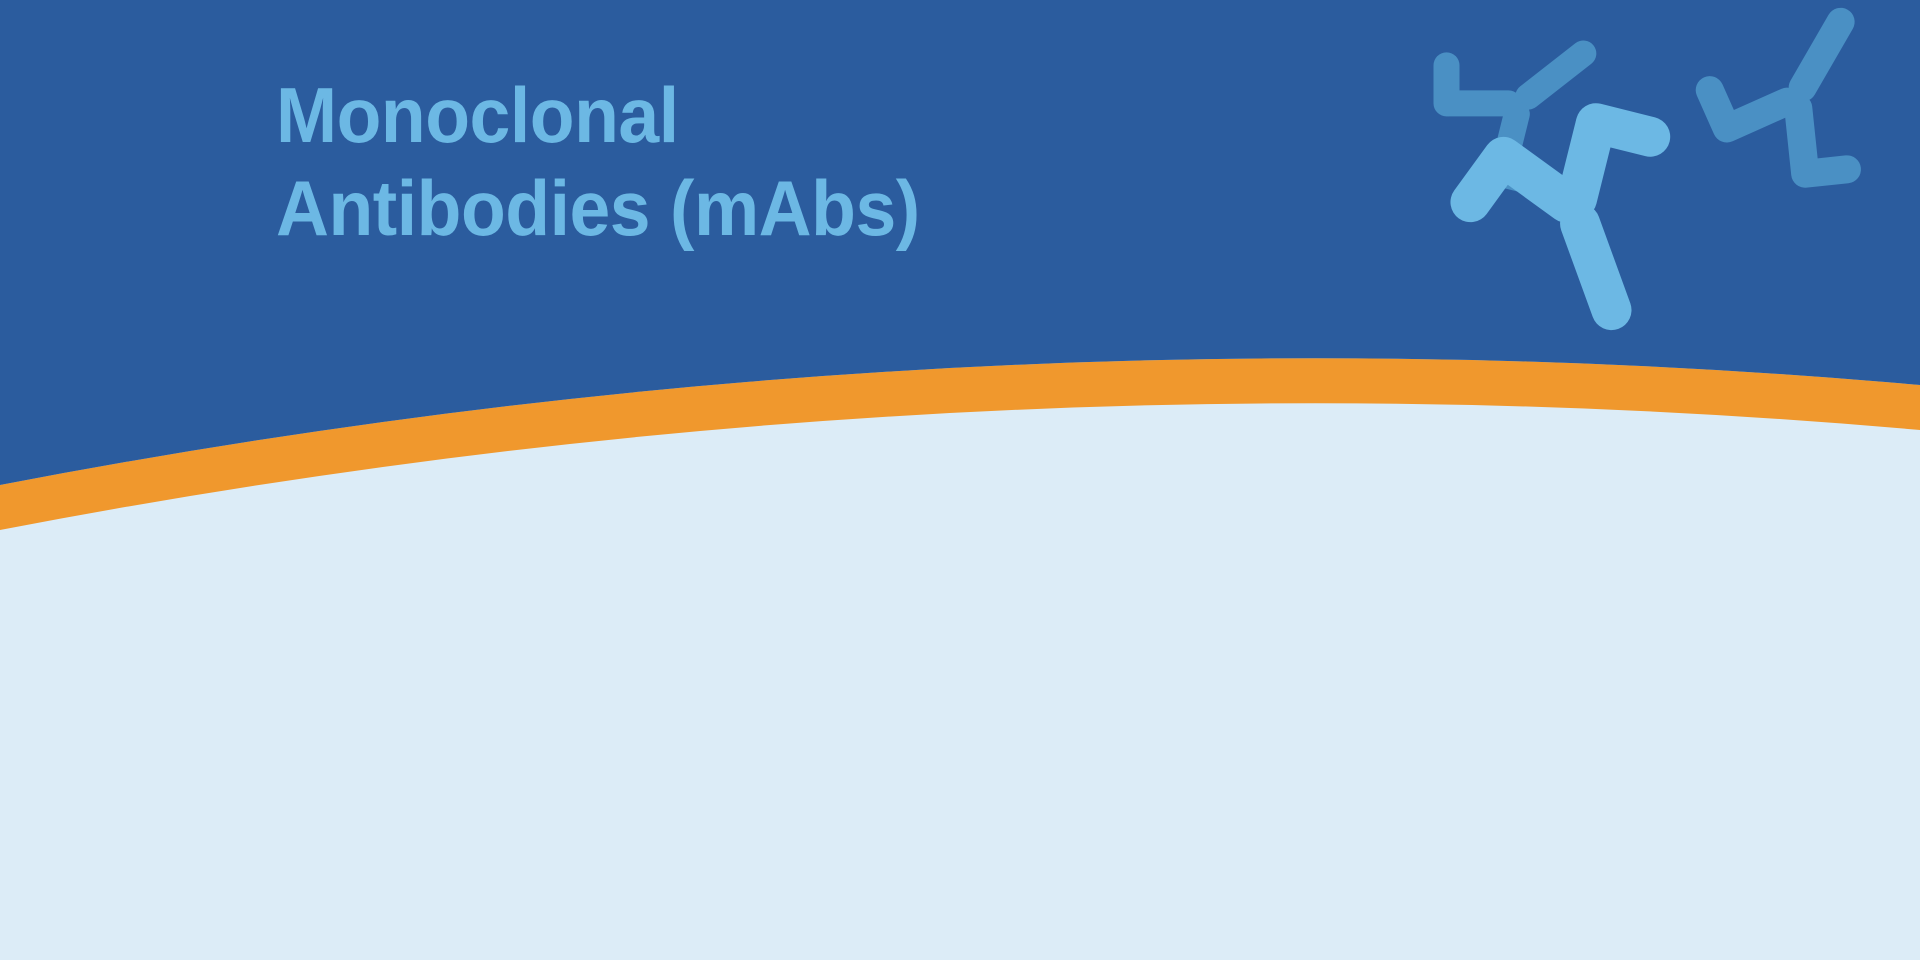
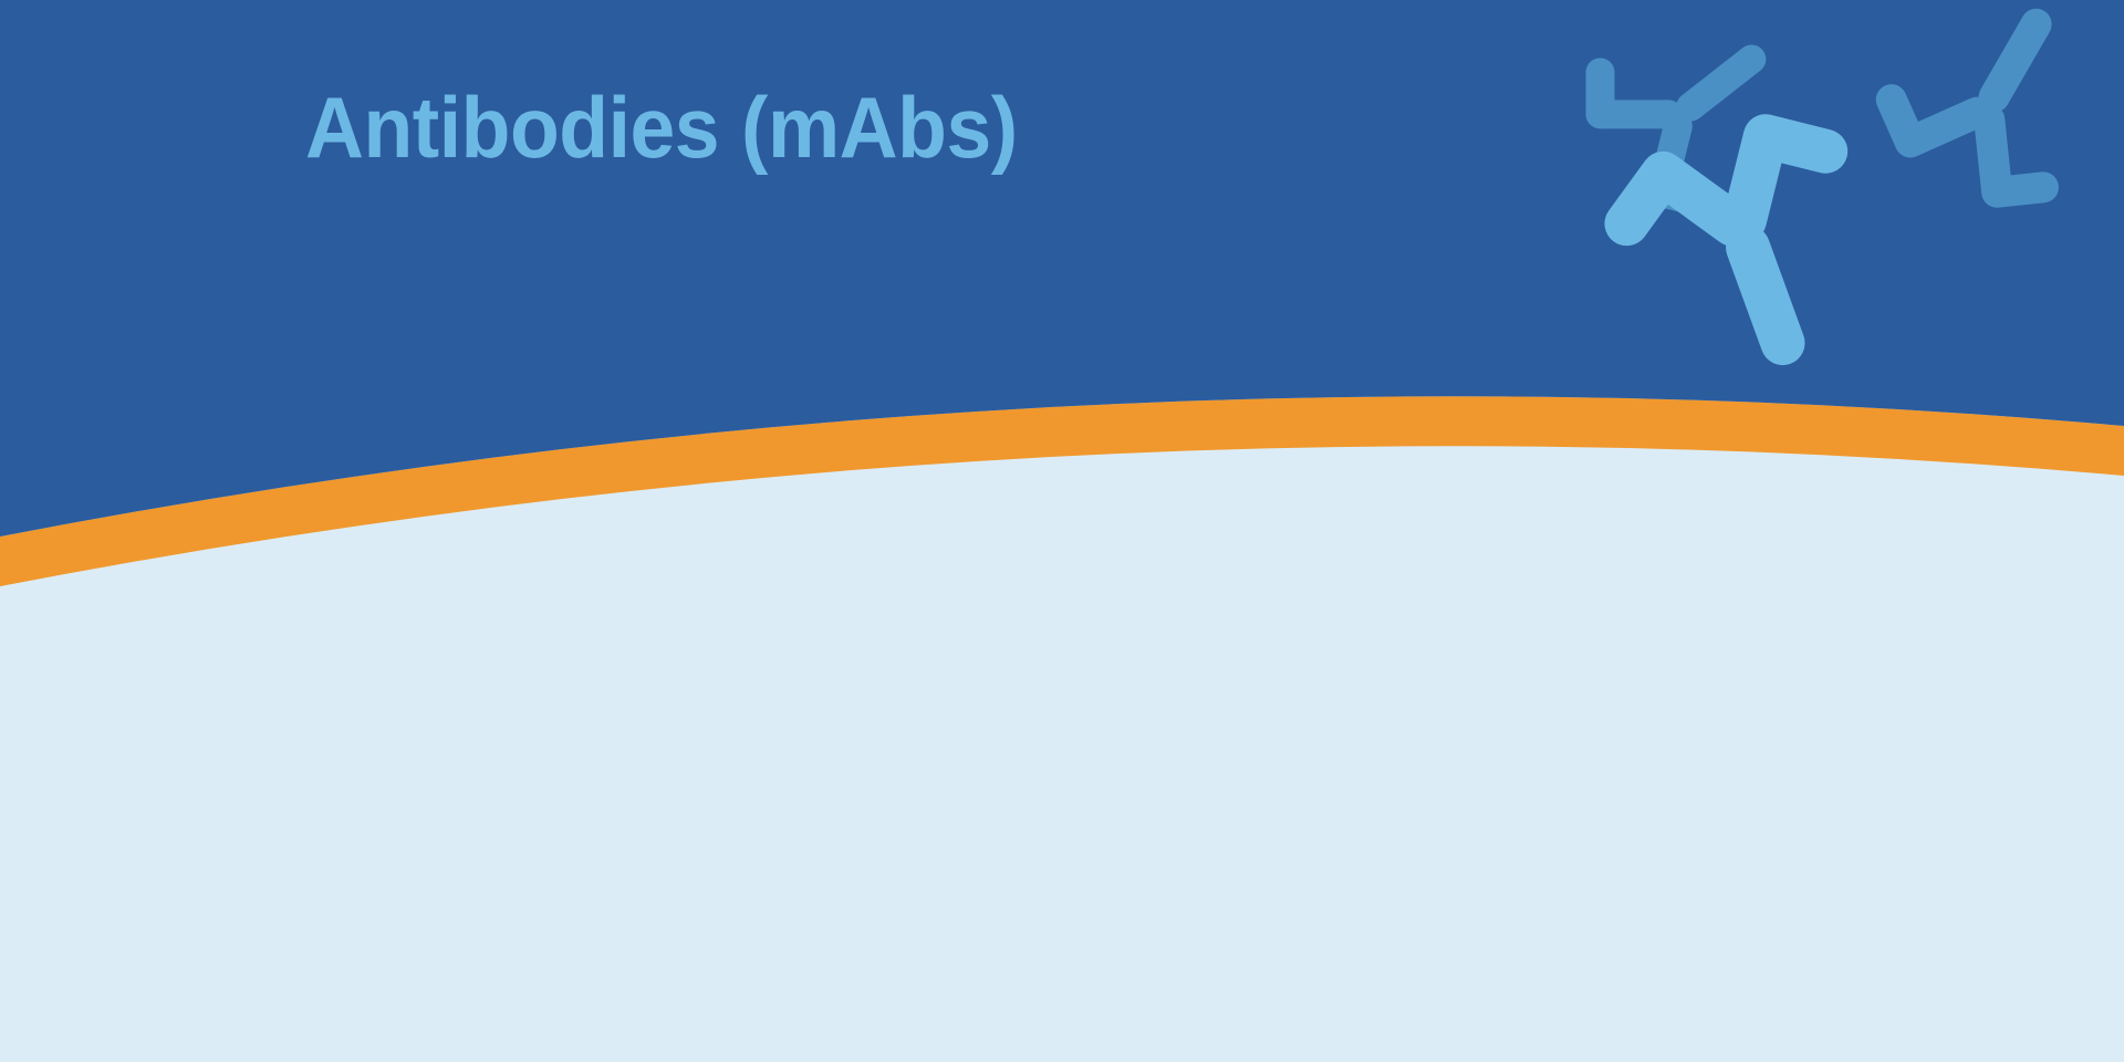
- Monoclonal
  Antibodies (mAbs)
